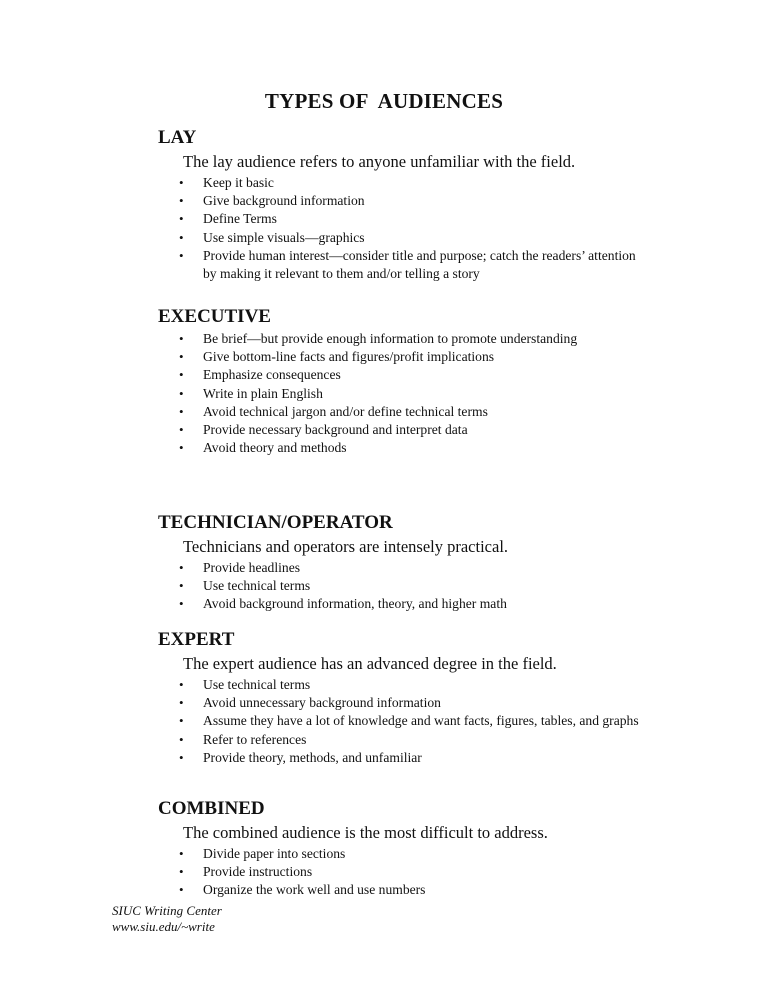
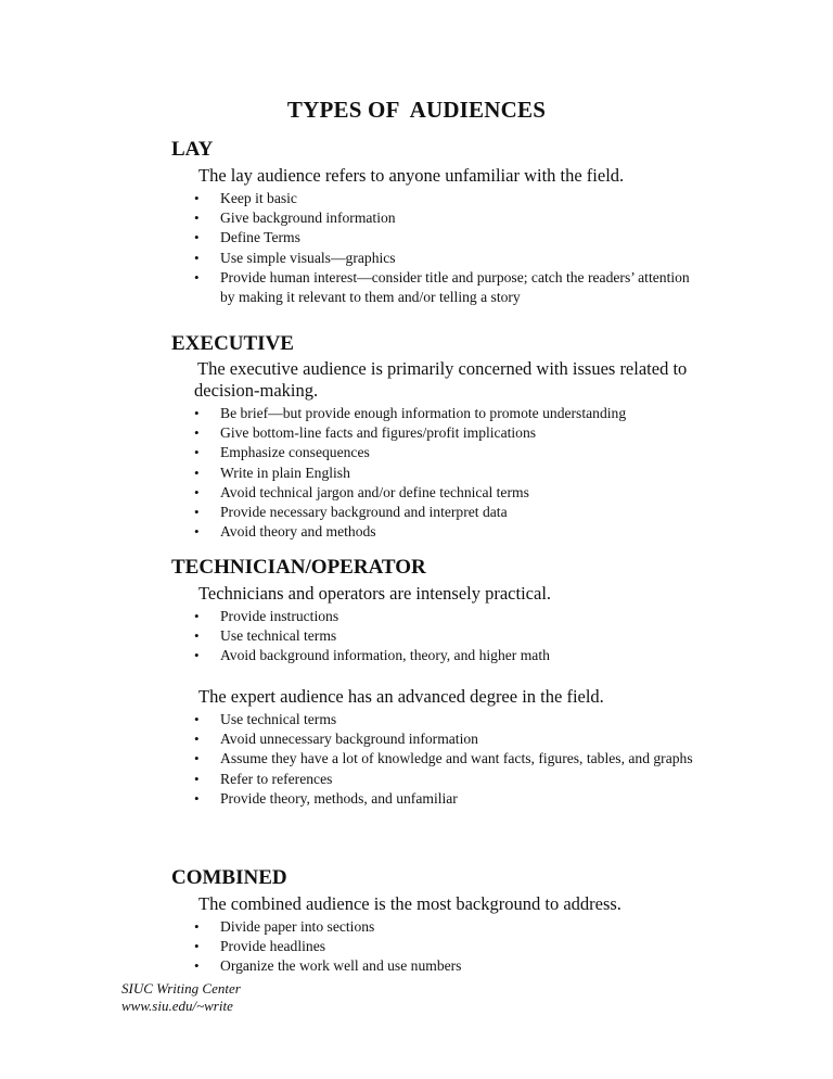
  TYPES OF AUDIENCES
  LAY
  The lay audience refers to anyone unfamiliar with the field.
  •
  Keep it basic
  •
  Give background information
  •
  Define Terms
  •
  Use simple visuals—graphics
  •
  Provide human interest—consider title and purpose; catch the readers’ attention by making it relevant to them and/or telling a story
  EXECUTIVE
+ The executive audience is primarily concerned with issues related to decision-making.
  •
  Be brief—but provide enough information to promote understanding
  •
  Give bottom-line facts and figures/profit implications
  •
  Emphasize consequences
  •
  Write in plain English
  •
  Avoid technical jargon and/or define technical terms
  •
  Provide necessary background and interpret data
  •
  Avoid theory and methods
  TECHNICIAN/OPERATOR
  Technicians and operators are intensely practical.
  •
- Provide headlines
+ Provide instructions
  •
  Use technical terms
  •
  Avoid background information, theory, and higher math
- EXPERT
  The expert audience has an advanced degree in the field.
  •
  Use technical terms
  •
  Avoid unnecessary background information
  •
  Assume they have a lot of knowledge and want facts, figures, tables, and graphs
  •
  Refer to references
  •
  Provide theory, methods, and unfamiliar
  COMBINED
- The combined audience is the most difficult to address.
+ The combined audience is the most background to address.
  •
  Divide paper into sections
  •
- Provide instructions
+ Provide headlines
  •
  Organize the work well and use numbers
  SIUC Writing Center
  www.siu.edu/~write
